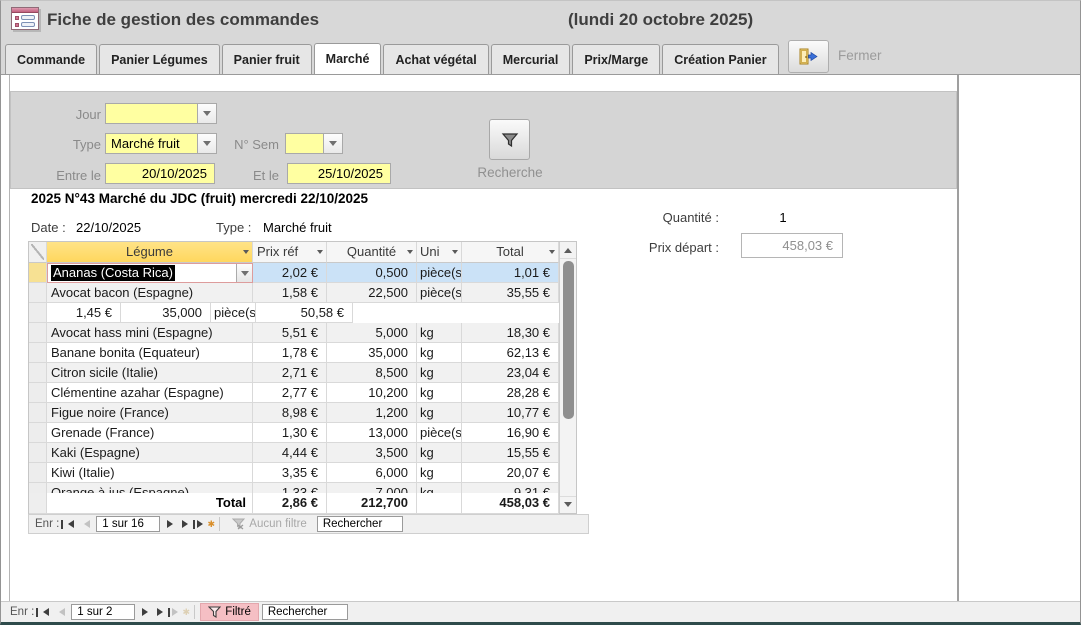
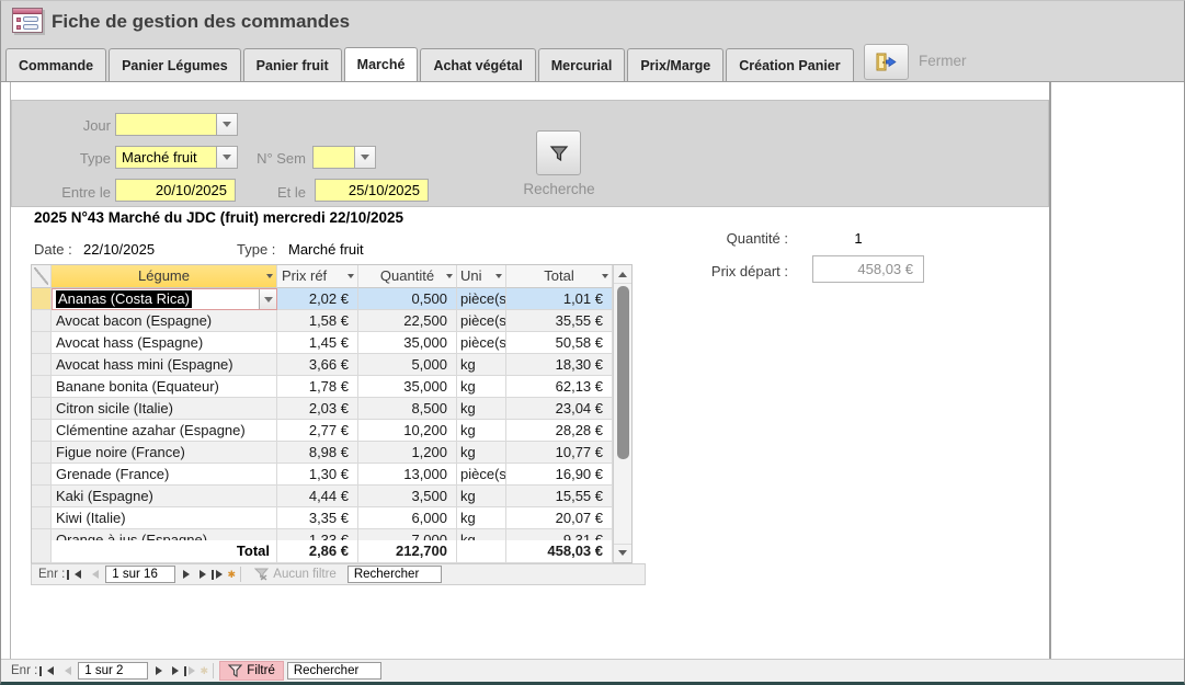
  Fiche de gestion des commandes
- (lundi 20 octobre 2025)
  Commande
  Panier Légumes
  Panier fruit
  Marché
  Achat végétal
  Mercurial
  Prix/Marge
  Création Panier
  Fermer
  Jour
  Type
  Marché fruit
  N° Sem
  Entre le
  20/10/2025
  Et le
  25/10/2025
  Recherche
  2025 N°43 Marché du JDC (fruit) mercredi 22/10/2025
  Date :
  22/10/2025
  Type :
  Marché fruit
  Quantité :
  1
  Prix départ :
  458,03 €
  Légume
  Prix réf
  Quantité
  Uni
  Total
  Ananas (Costa Rica)
  2,02 €
  0,500
  pièce(s
  1,01 €
  Avocat bacon (Espagne)
  1,58 €
  22,500
  pièce(s
  35,55 €
+ Avocat hass (Espagne)
  1,45 €
  35,000
  pièce(s
  50,58 €
  Avocat hass mini (Espagne)
- 5,51 €
+ 3,66 €
  5,000
  kg
  18,30 €
  Banane bonita (Equateur)
  1,78 €
  35,000
  kg
  62,13 €
  Citron sicile (Italie)
- 2,71 €
+ 2,03 €
  8,500
  kg
  23,04 €
  Clémentine azahar (Espagne)
  2,77 €
  10,200
  kg
  28,28 €
  Figue noire (France)
  8,98 €
  1,200
  kg
  10,77 €
  Grenade (France)
  1,30 €
  13,000
  pièce(s
  16,90 €
  Kaki (Espagne)
  4,44 €
  3,500
  kg
  15,55 €
  Kiwi (Italie)
  3,35 €
  6,000
  kg
  20,07 €
  Orange à jus (Espagne)
  1,33 €
  7,000
  kg
  9,31 €
  Total
  2,86 €
  212,700
  458,03 €
  Enr :
  1 sur 16
  ✱
  Aucun filtre
  Rechercher
  Enr :
  1 sur 2
  ✱
  Filtré
  Rechercher
